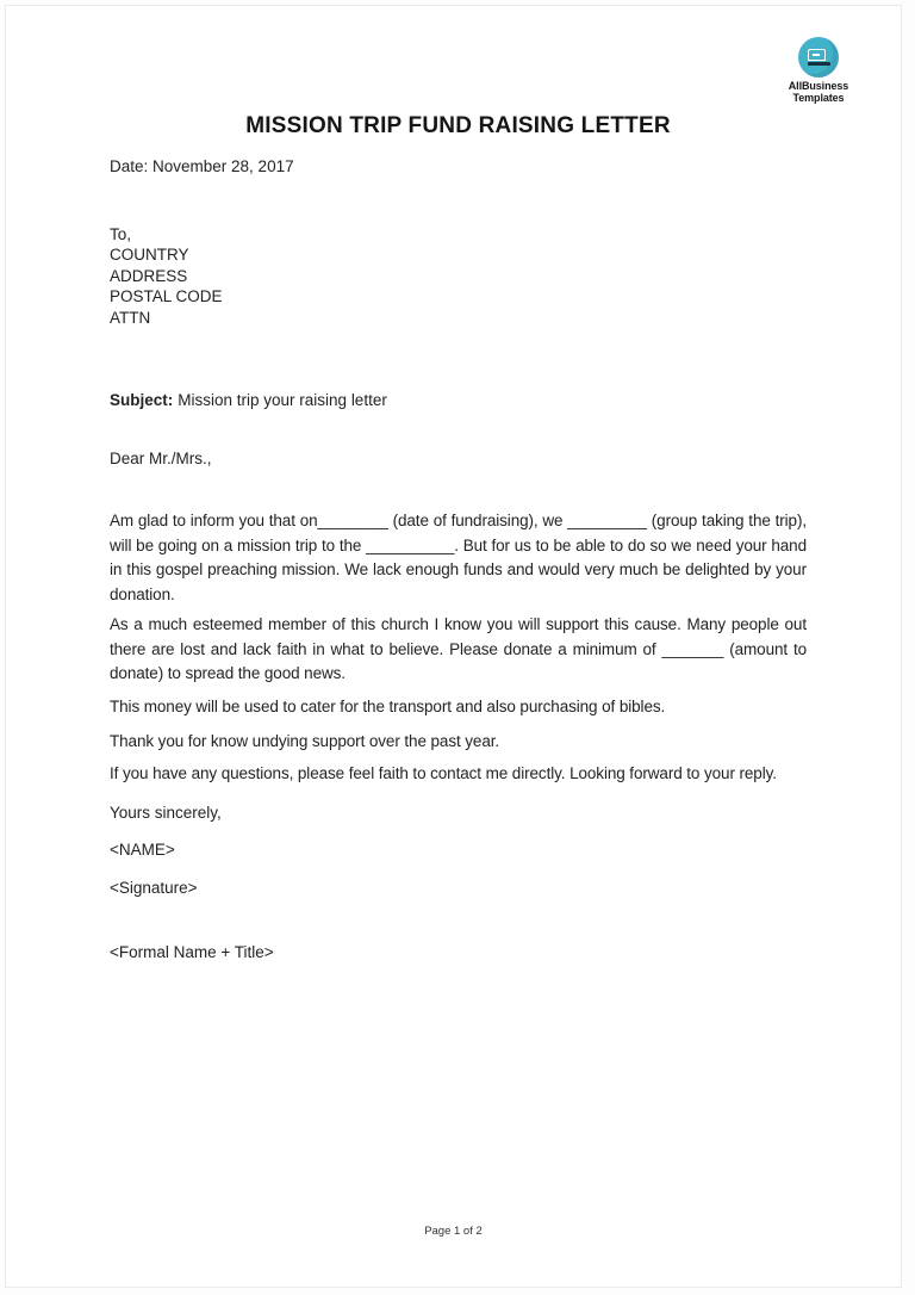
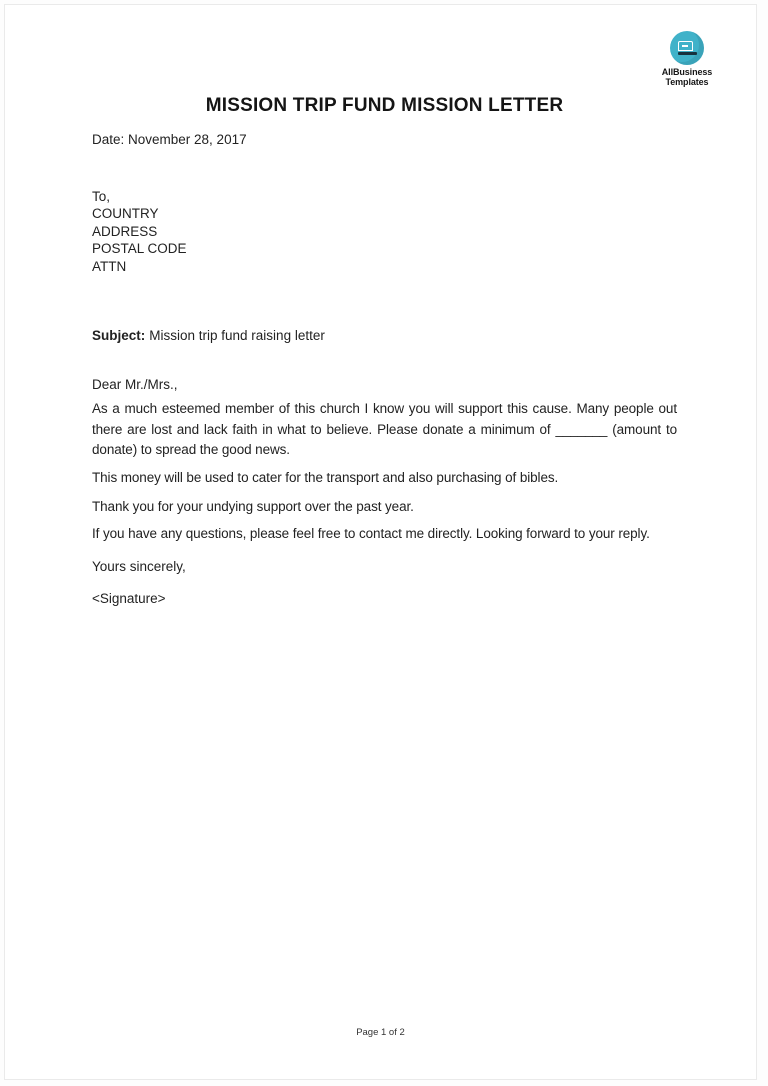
  AllBusiness
  Templates
- MISSION TRIP FUND RAISING LETTER
+ MISSION TRIP FUND MISSION LETTER
  Date: November 28, 2017
  To,
  COUNTRY
  ADDRESS
  POSTAL CODE
  ATTN
- Subject: Mission trip your raising letter
+ Subject: Mission trip fund raising letter
  Dear Mr./Mrs.,
- Am glad to inform you that on________ (date of fundraising), we _________ (group taking the trip), will be going on a mission trip to the __________. But for us to be able to do so we need your hand in this gospel preaching mission. We lack enough funds and would very much be delighted by your donation.
  As a much esteemed member of this church I know you will support this cause. Many people out there are lost and lack faith in what to believe. Please donate a minimum of _______ (amount to donate) to spread the good news.
  This money will be used to cater for the transport and also purchasing of bibles.
- Thank you for know undying support over the past year.
+ Thank you for your undying support over the past year.
- If you have any questions, please feel faith to contact me directly. Looking forward to your reply.
+ If you have any questions, please feel free to contact me directly. Looking forward to your reply.
  Yours sincerely,
- <NAME>
  <Signature>
- <Formal Name + Title>
  Page 1 of 2
